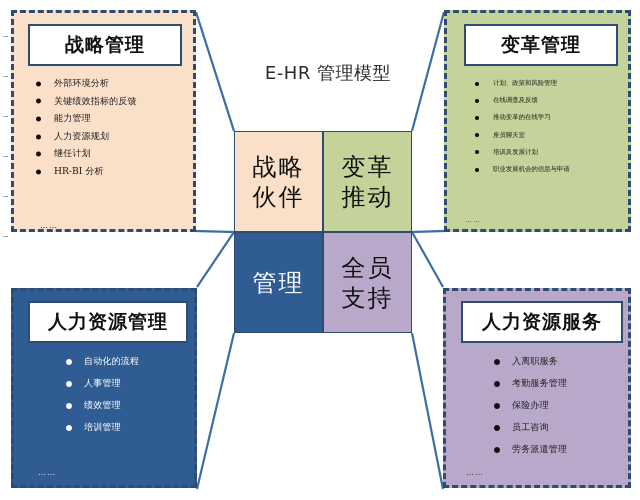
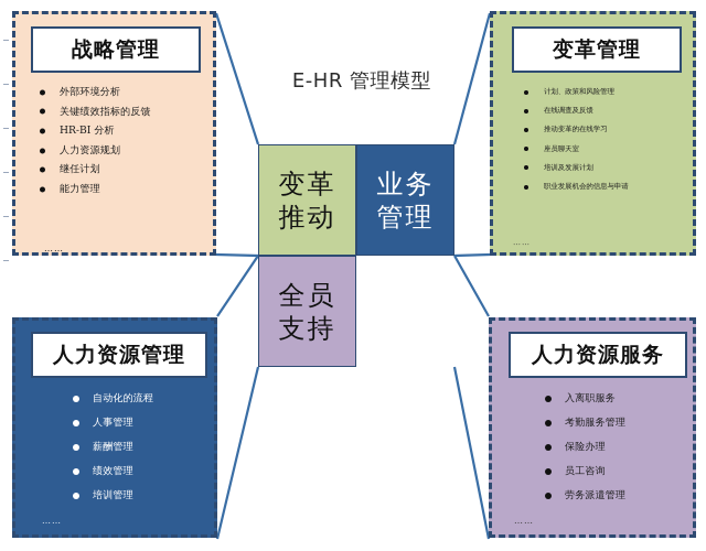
  E-HR 管理模型
  战略管理
  外部环境分析
  关键绩效指标的反馈
- 能力管理
+ HR-BI 分析
  人力资源规划
  继任计划
- HR-BI 分析
+ 能力管理
  ……
  变革管理
  计划、政策和风险管理
  在线调查及反馈
  推动变革的在线学习
  座员聊天室
  培训及发展计划
  职业发展机会的信息与申请
  ……
  人力资源管理
  自动化的流程
  人事管理
+ 薪酬管理
  绩效管理
  培训管理
  ……
  人力资源服务
  入离职服务
  考勤服务管理
  保险办理
  员工咨询
  劳务派遣管理
  ……
- 战略
- 伙伴
  变革
  推动
+ 业务
  管理
  全员
  支持
